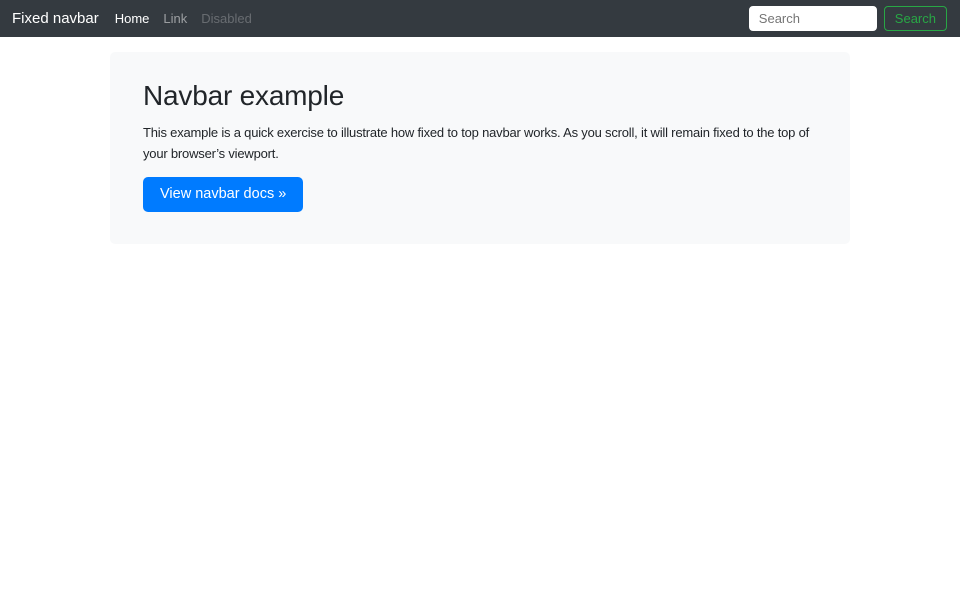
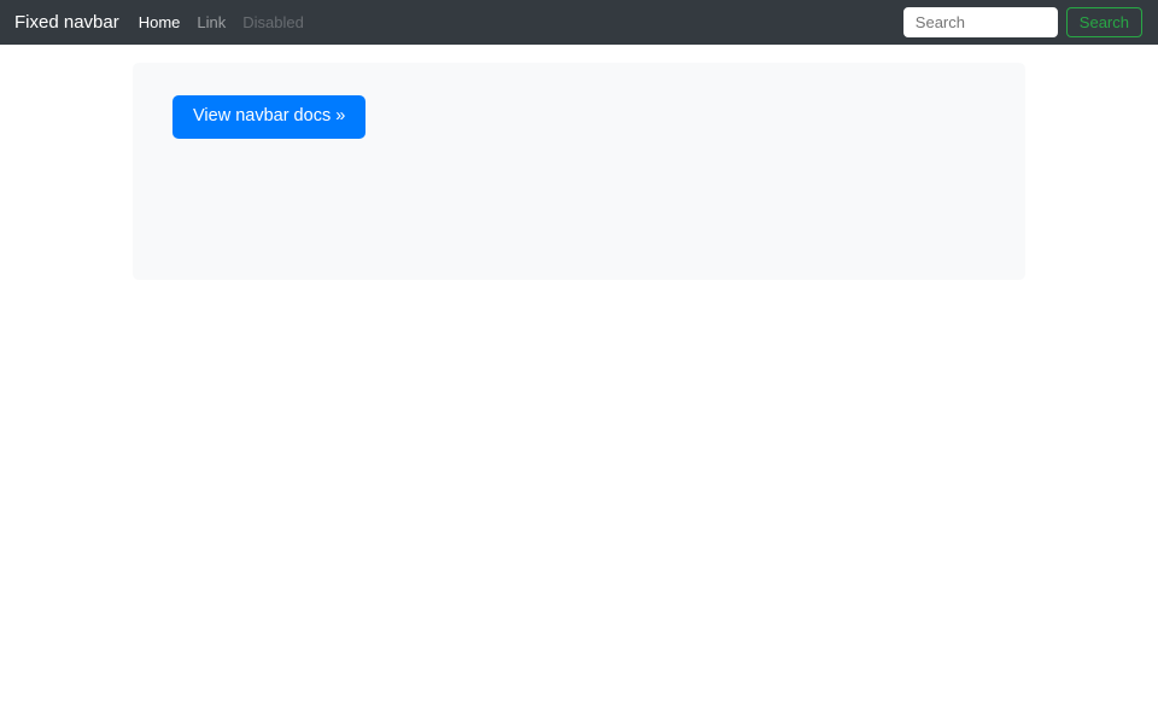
  Fixed navbar
  Home
  Link
  Disabled
  Search
  Search
- Navbar example
- This example is a quick exercise to illustrate how fixed to top navbar works. As you scroll, it will remain fixed to the top of your browser’s viewport.
  View navbar docs »
